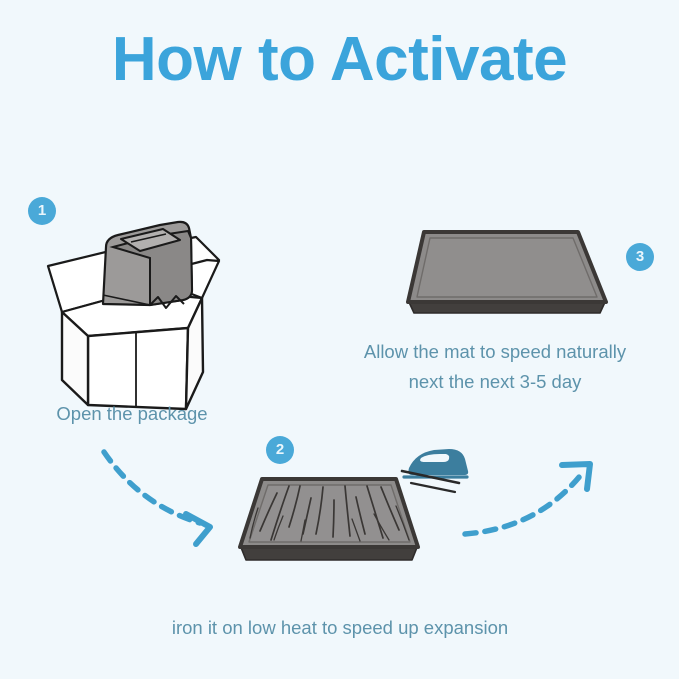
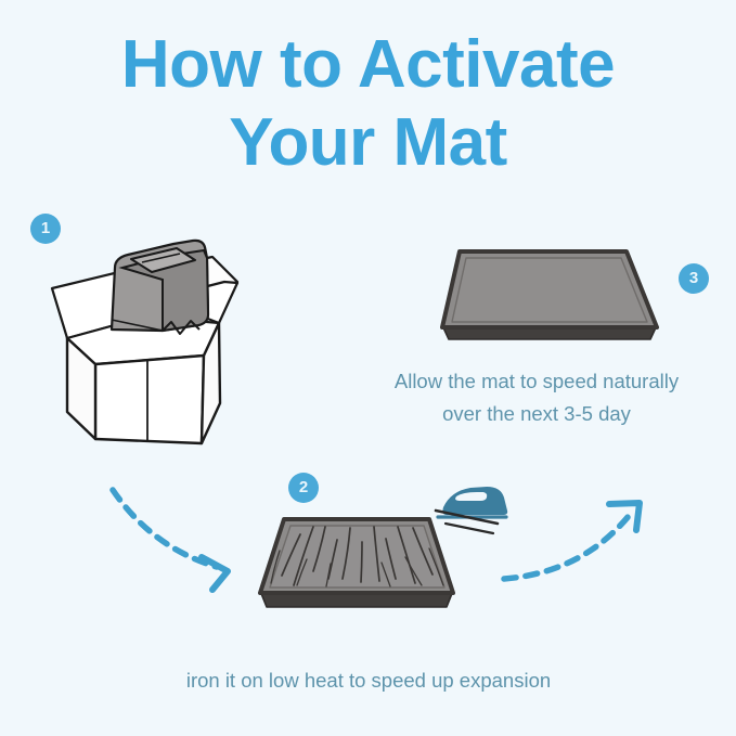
  How to Activate
+ Your Mat
  1
  2
  3
- Open the package
  Allow the mat to speed naturally
- next the next 3-5 day
+ over the next 3-5 day
  iron it on low heat to speed up expansion
